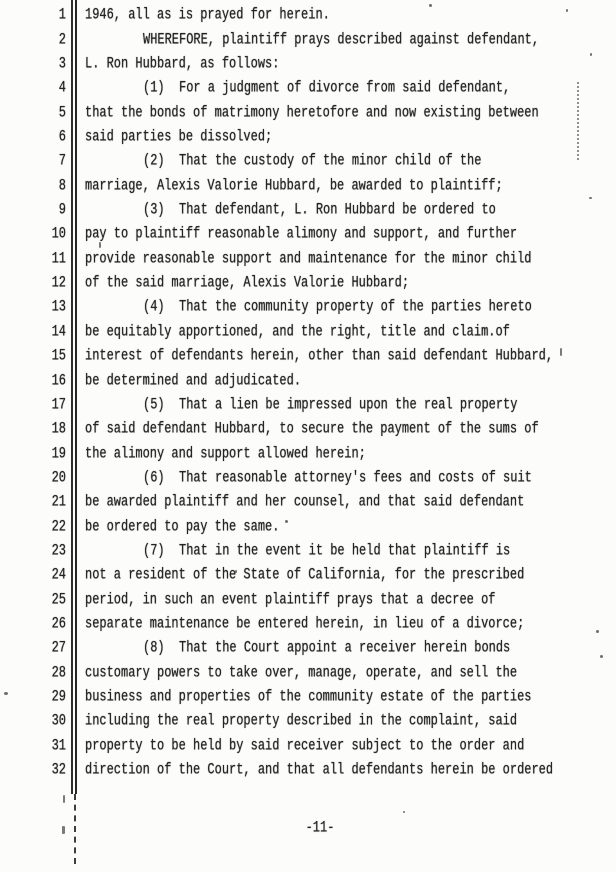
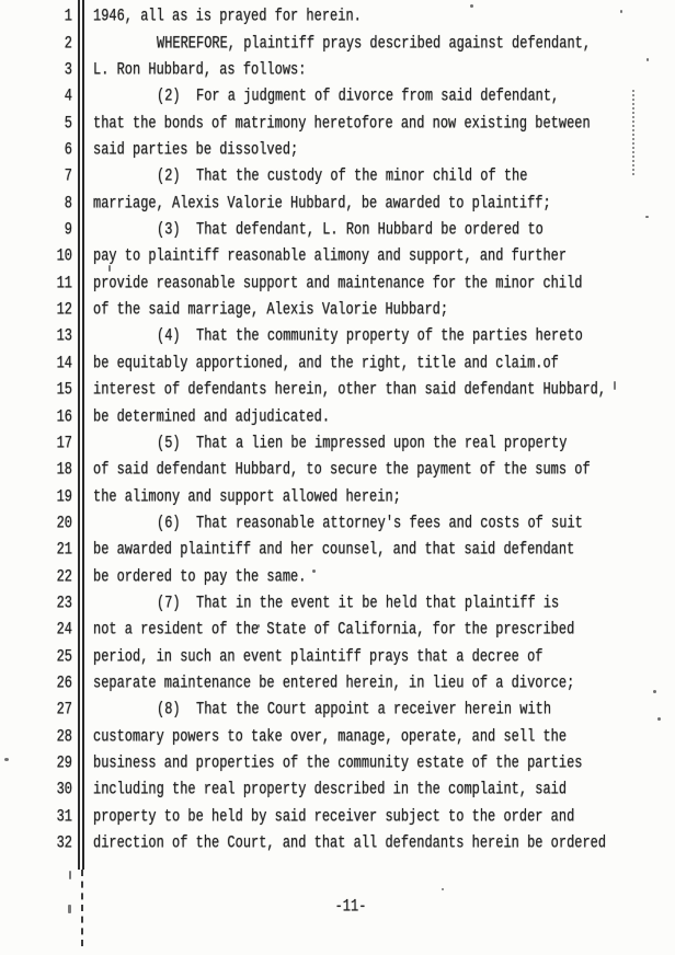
  1
  1946, all as is prayed for herein.
  2
  WHEREFORE, plaintiff prays described against defendant,
  3
  L. Ron Hubbard, as follows:
  4
- (1) For a judgment of divorce from said defendant,
+ (2) For a judgment of divorce from said defendant,
  5
  that the bonds of matrimony heretofore and now existing between
  6
  said parties be dissolved;
  7
  (2) That the custody of the minor child of the
  8
  marriage, Alexis Valorie Hubbard, be awarded to plaintiff;
  9
  (3) That defendant, L. Ron Hubbard be ordered to
  10
  pay to plaintiff reasonable alimony and support, and further
  11
  provide reasonable support and maintenance for the minor child
  12
  of the said marriage, Alexis Valorie Hubbard;
  13
  (4) That the community property of the parties hereto
  14
  be equitably apportioned, and the right, title and claim.of
  15
  interest of defendants herein, other than said defendant Hubbard,
  16
  be determined and adjudicated.
  17
  (5) That a lien be impressed upon the real property
  18
  of said defendant Hubbard, to secure the payment of the sums of
  19
  the alimony and support allowed herein;
  20
  (6) That reasonable attorney's fees and costs of suit
  21
  be awarded plaintiff and her counsel, and that said defendant
  22
  be ordered to pay the same.
  23
  (7) That in the event it be held that plaintiff is
  24
  not a resident of the State of California, for the prescribed
  25
  period, in such an event plaintiff prays that a decree of
  26
  separate maintenance be entered herein, in lieu of a divorce;
  27
- (8) That the Court appoint a receiver herein bonds
+ (8) That the Court appoint a receiver herein with
  28
  customary powers to take over, manage, operate, and sell the
  29
  business and properties of the community estate of the parties
  30
  including the real property described in the complaint, said
  31
  property to be held by said receiver subject to the order and
  32
  direction of the Court, and that all defendants herein be ordered
  -11-
